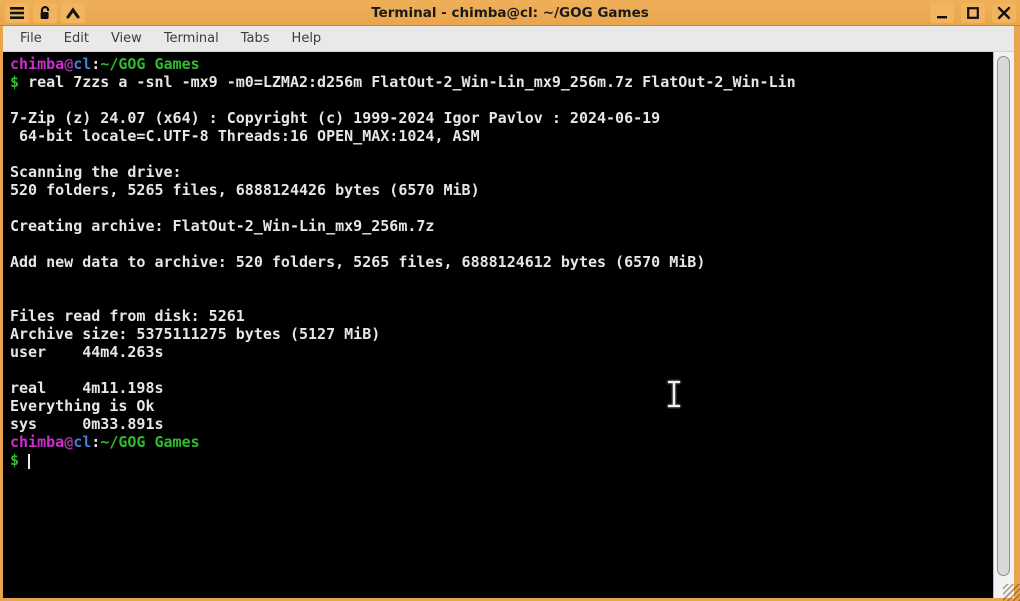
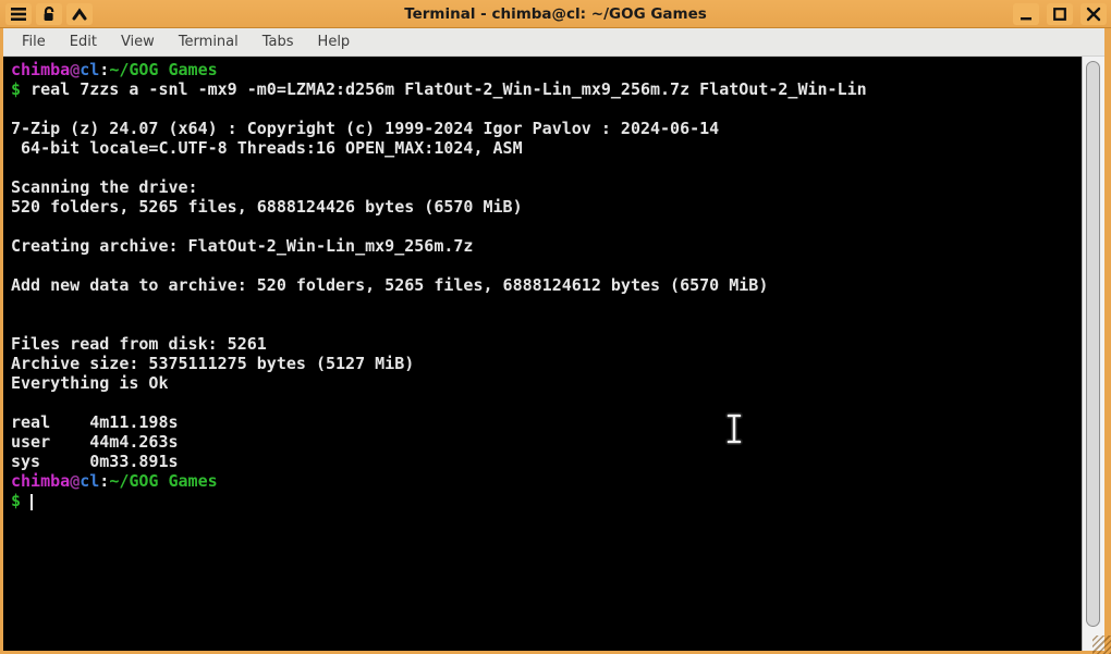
  Terminal - chimba@cl: ~/GOG Games
  File
  Edit
  View
  Terminal
  Tabs
  Help
  chimba@cl:~/GOG Games
  $ real 7zzs a -snl -mx9 -m0=LZMA2:d256m FlatOut-2_Win-Lin_mx9_256m.7z FlatOut-2_Win-Lin
- 7-Zip (z) 24.07 (x64) : Copyright (c) 1999-2024 Igor Pavlov : 2024-06-19
+ 7-Zip (z) 24.07 (x64) : Copyright (c) 1999-2024 Igor Pavlov : 2024-06-14
  64-bit locale=C.UTF-8 Threads:16 OPEN_MAX:1024, ASM
  Scanning the drive:
  520 folders, 5265 files, 6888124426 bytes (6570 MiB)
  Creating archive: FlatOut-2_Win-Lin_mx9_256m.7z
  Add new data to archive: 520 folders, 5265 files, 6888124612 bytes (6570 MiB)
  Files read from disk: 5261
  Archive size: 5375111275 bytes (5127 MiB)
- user 44m4.263s
+ Everything is Ok
  real 4m11.198s
- Everything is Ok
+ user 44m4.263s
  sys 0m33.891s
  chimba@cl:~/GOG Games
  $
